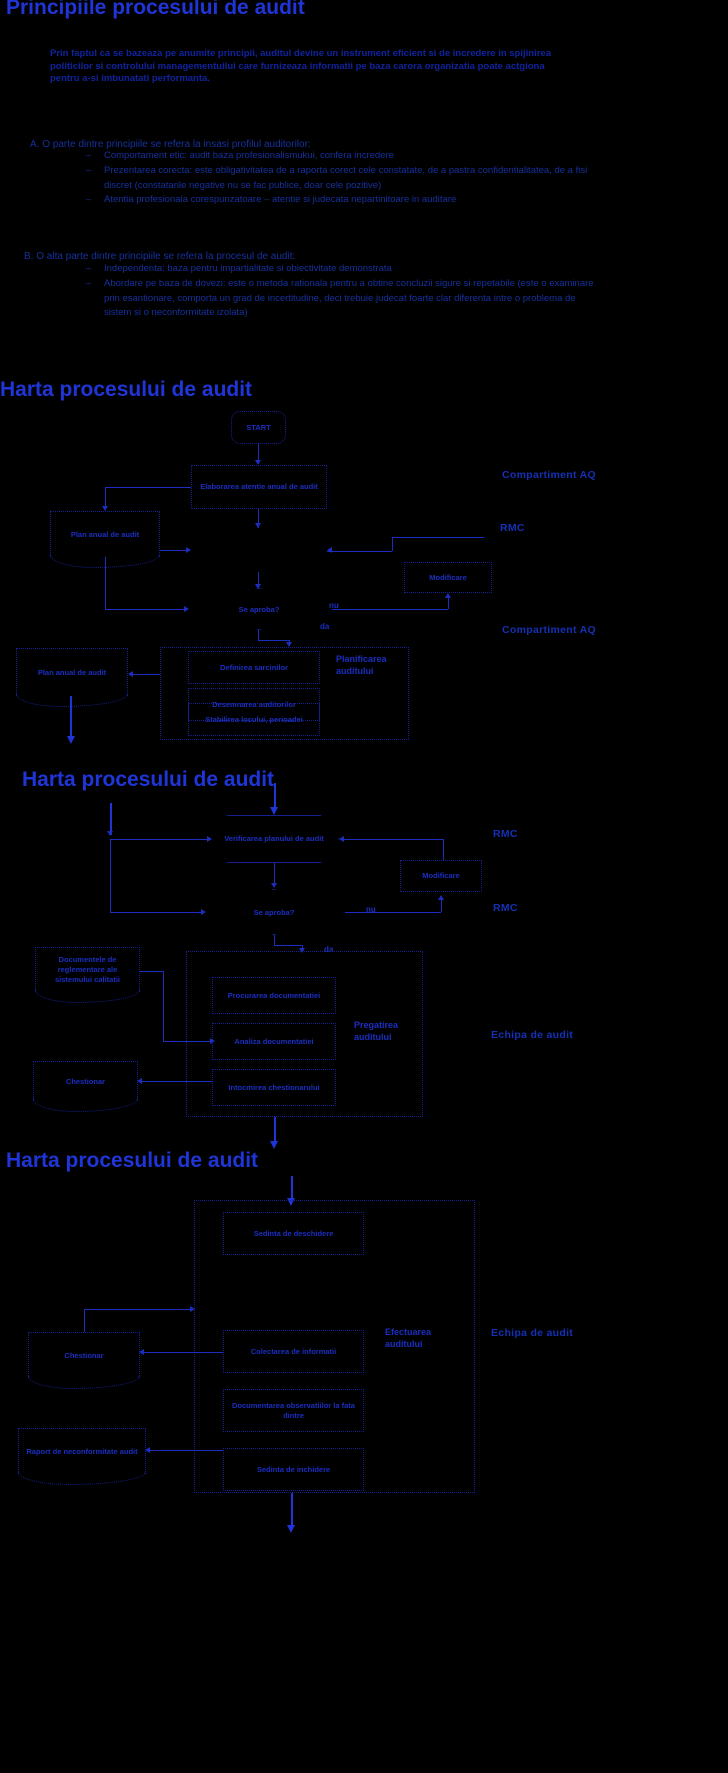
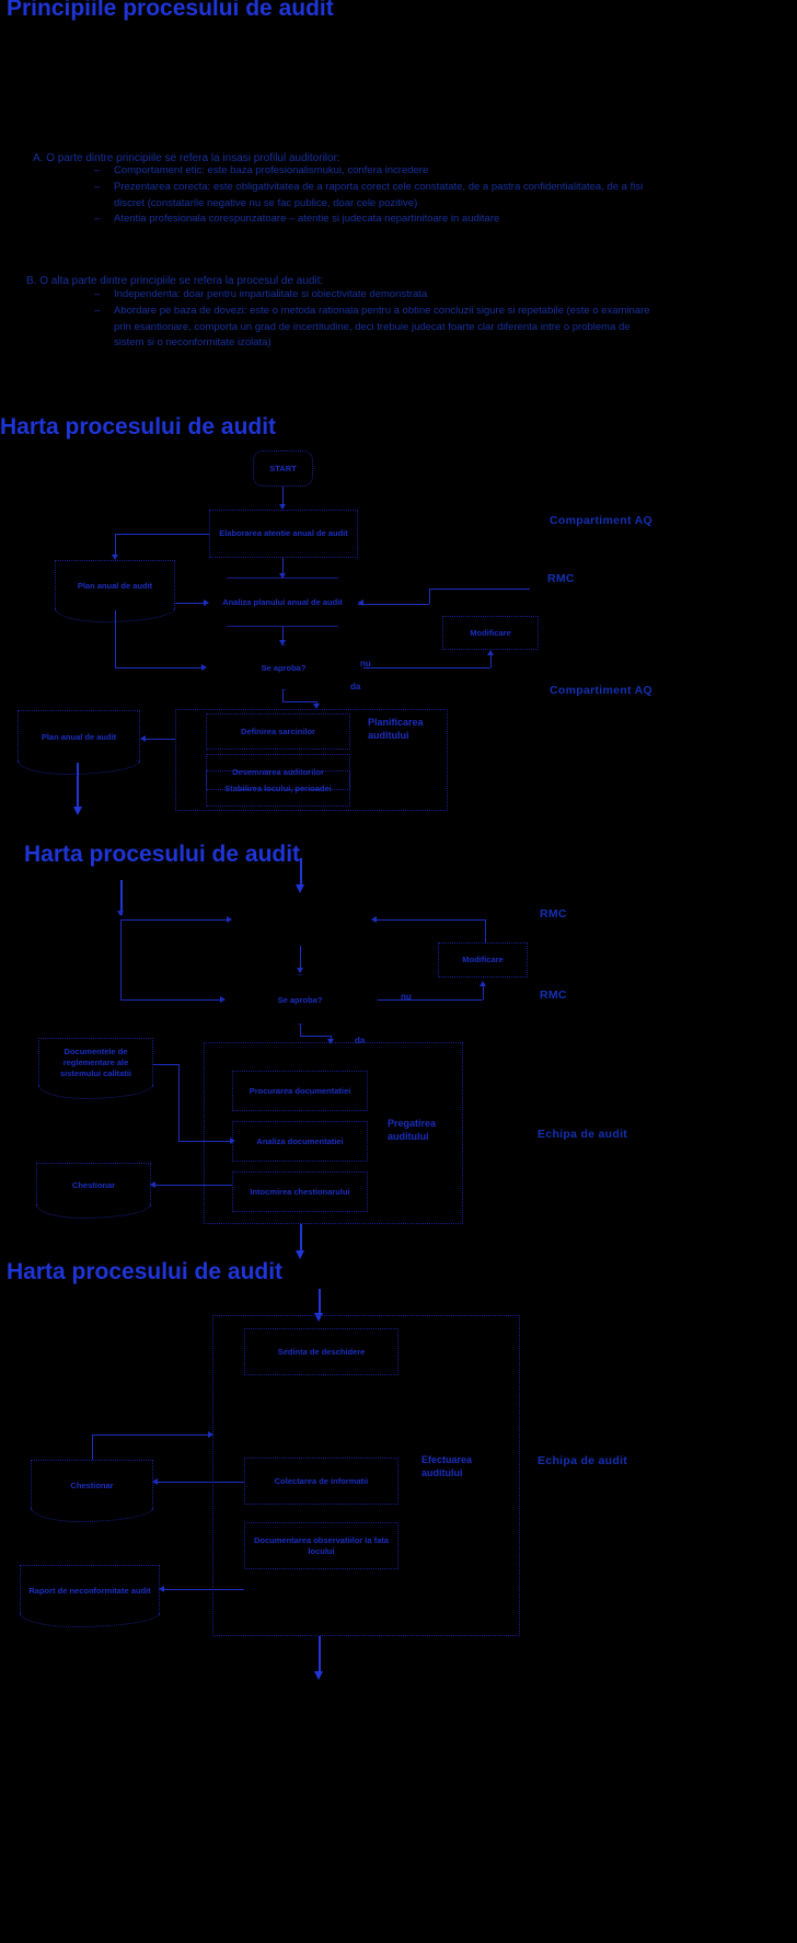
  Principiile procesului de audit
- Prin faptul ca se bazeaza pe anumite principii, auditul devine un instrument eficient si de incredere in spijinirea politicilor si controlului managementuilui care furnizeaza informatii pe baza carora organizatia poate actgiona pentru a-si imbunatati performanta.
  A. O parte dintre principiile se refera la insasi profilul auditorilor:
  –
- Comportament etic: audit baza profesionalismukui, confera incredere
+ Comportament etic: este baza profesionalismukui, confera incredere
  –
  Prezentarea corecta: este obligativitatea de a raporta corect cele constatate, de a pastra confidentialitatea, de a fisi discret (constatarile negative nu se fac publice, doar cele pozitive)
  –
  Atentia profesionala corespunzatoare – atentie si judecata nepartinitoare in auditare
  B. O alta parte dintre principiile se refera la procesul de audit:
  –
- Independenta: baza pentru impartialitate si obiectivitate demonstrata
+ Independenta: doar pentru impartialitate si obiectivitate demonstrata
  –
  Abordare pe baza de dovezi: este o metoda rationala pentru a obtine concluzii sigure si repetabile (este o examinare prin esantionare, comporta un grad de incertitudine, deci trebuie judecat foarte clar diferenta intre o problema de sistem si o neconformitate izolata)
  Harta procesului de audit
  Compartiment AQ
  RMC
  Compartiment AQ
  START
  Elaborarea atentie anual de audit
  Plan anual de audit
+ Analiza planului anual de audit
  Modificare
  Se aproba?
  nu
  da
  Planificarea auditului
  Definirea sarcinilor
  Desemnarea auditorilor
  Stabilirea locului, perioadei
  Plan anual de audit
  Harta procesului de audit
  RMC
  RMC
  Echipa de audit
- Verificarea planului de audit
  Modificare
  Se aproba?
  nu
  da
  Documentele de reglementare ale sistemului calitatii
  Pregatirea auditului
  Procurarea documentatiei
  Analiza documentatiei
  Intocmirea chestionarului
  Chestionar
  Harta procesului de audit
  Echipa de audit
  Efectuarea auditului
  Sedinta de deschidere
  Colectarea de informatii
- Documentarea observatiilor la fata dintre
+ Documentarea observatiilor la fata locului
- Sedinta de inchidere
  Chestionar
  Raport de neconformitate audit
